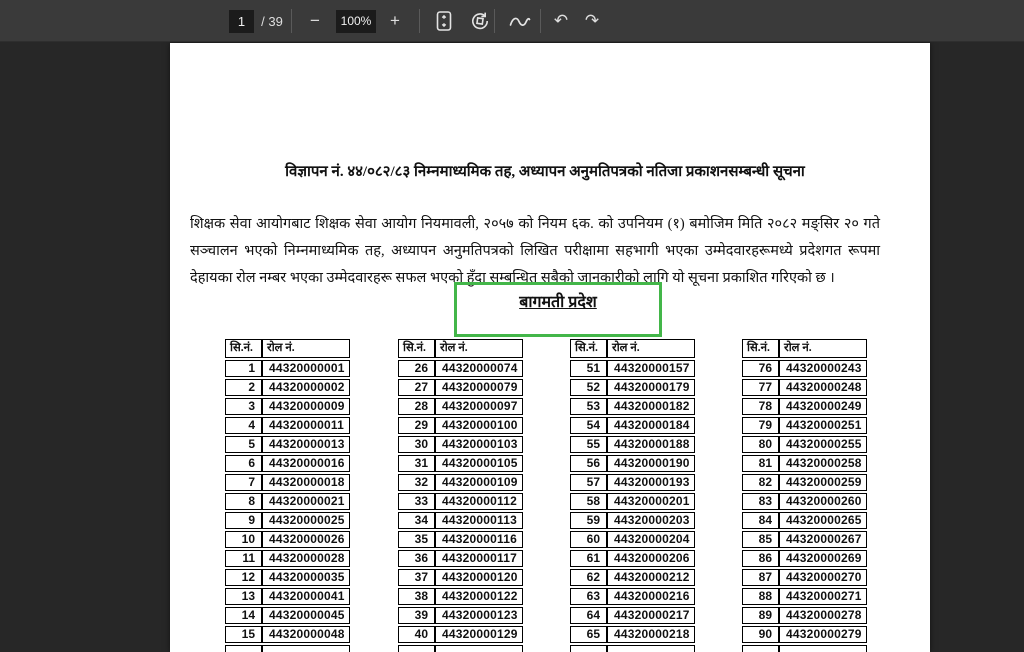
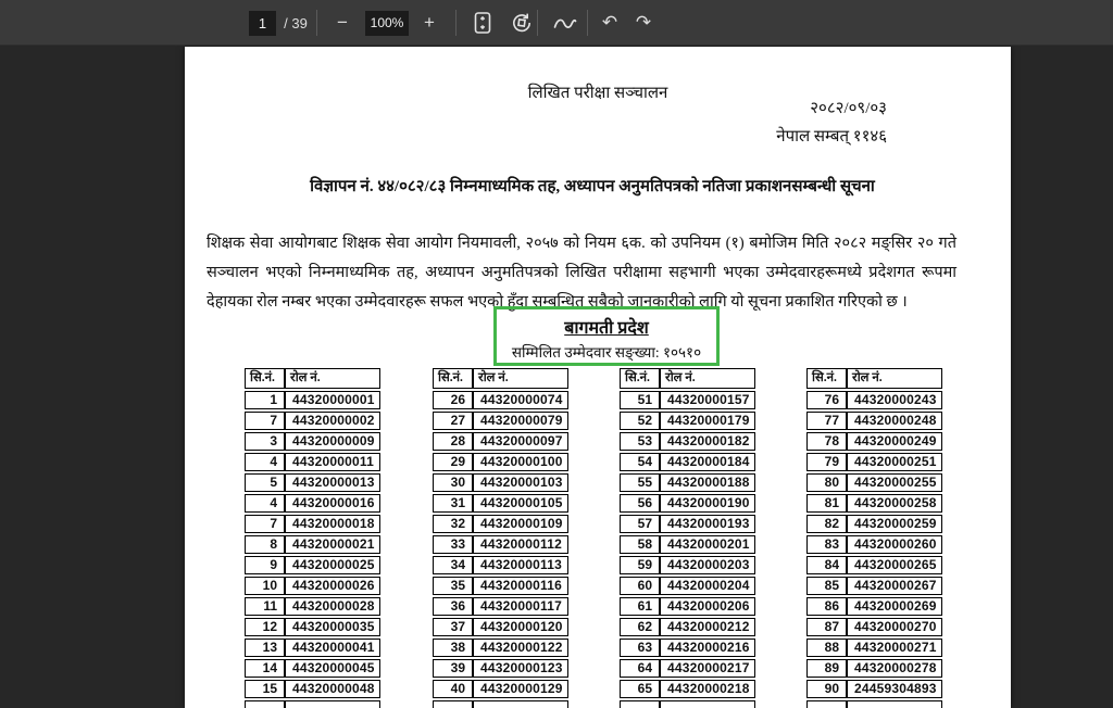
  1
  / 39
  −
  100%
  +
  ↶
  ↷
+ लिखित परीक्षा सञ्चालन
+ २०८२/०९/०३
+ नेपाल सम्बत् ११४६
  विज्ञापन नं. ४४/०८२/८३ निम्नमाध्यमिक तह, अध्यापन अनुमतिपत्रको नतिजा प्रकाशनसम्बन्धी सूचना
  शिक्षक सेवा आयोगबाट शिक्षक सेवा आयोग नियमावली, २०५७ को नियम ६क. को उपनियम (१) बमोजिम मिति २०८२ मङ्सिर २० गते सञ्चालन भएको निम्नमाध्यमिक तह, अध्यापन अनुमतिपत्रको लिखित परीक्षामा सहभागी भएका उम्मेदवारहरूमध्ये प्रदेशगत रूपमा देहायका रोल नम्बर भएका उम्मेदवारहरू सफल भएको हुँदा सम्बन्धित सबैको जानकारीको लागि यो सूचना प्रकाशित गरिएको छ ।
  बागमती प्रदेश
+ सम्मिलित उम्मेदवार सङ्ख्या: १०५१०
  सि.नं.	रोल नं.
  1	44320000001
- 2	44320000002
+ 7	44320000002
  3	44320000009
  4	44320000011
  5	44320000013
- 6	44320000016
+ 4	44320000016
  7	44320000018
  8	44320000021
  9	44320000025
  10	44320000026
  11	44320000028
  12	44320000035
  13	44320000041
  14	44320000045
  15	44320000048
  सि.नं.	रोल नं.
  26	44320000074
  27	44320000079
  28	44320000097
  29	44320000100
  30	44320000103
  31	44320000105
  32	44320000109
  33	44320000112
  34	44320000113
  35	44320000116
  36	44320000117
  37	44320000120
  38	44320000122
  39	44320000123
  40	44320000129
  सि.नं.	रोल नं.
  51	44320000157
  52	44320000179
  53	44320000182
  54	44320000184
  55	44320000188
  56	44320000190
  57	44320000193
  58	44320000201
  59	44320000203
  60	44320000204
  61	44320000206
  62	44320000212
  63	44320000216
  64	44320000217
  65	44320000218
  सि.नं.	रोल नं.
  76	44320000243
  77	44320000248
  78	44320000249
  79	44320000251
  80	44320000255
  81	44320000258
  82	44320000259
  83	44320000260
  84	44320000265
  85	44320000267
  86	44320000269
  87	44320000270
  88	44320000271
  89	44320000278
- 90	44320000279
+ 90	24459304893
